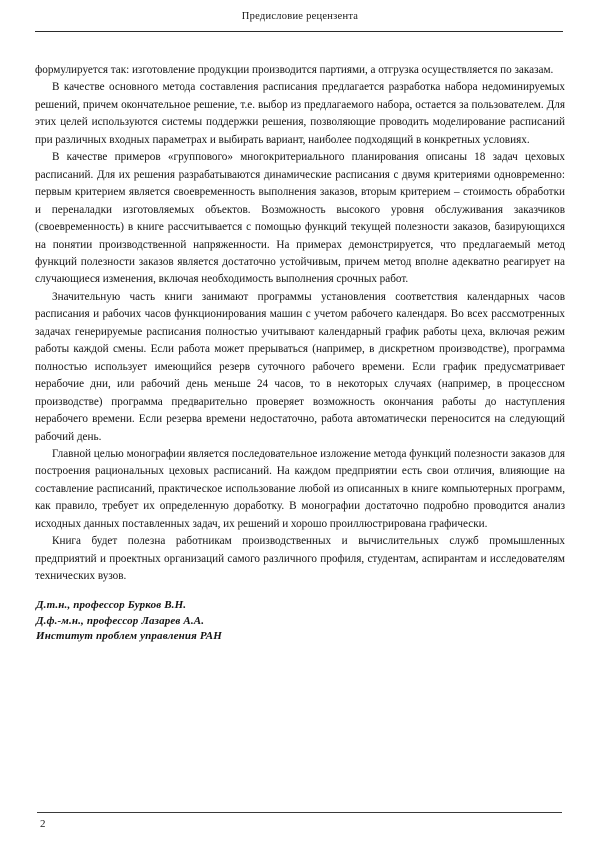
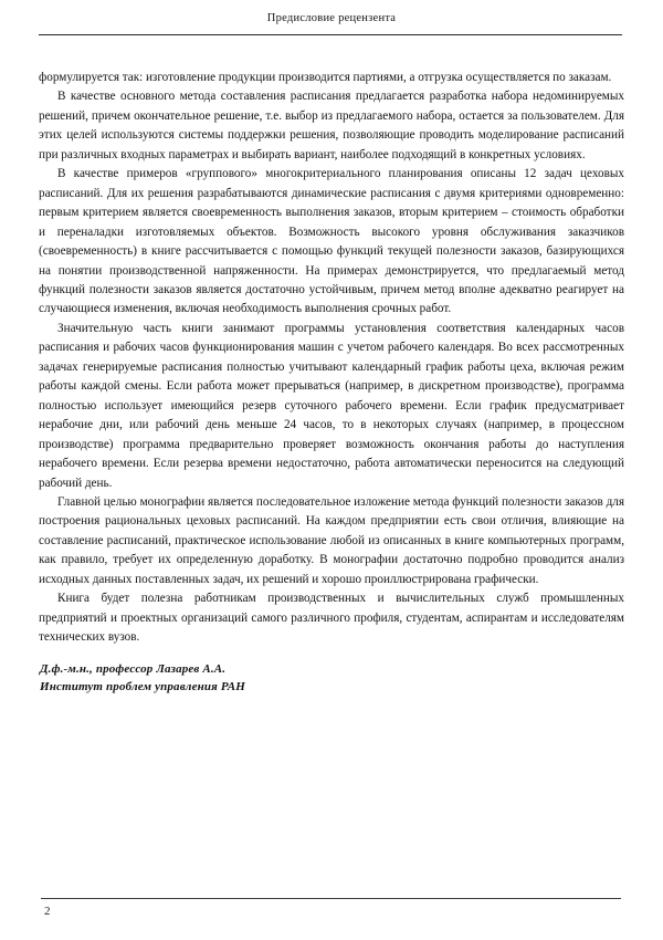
  Предисловие рецензента
  формулируется так: изготовление продукции производится партиями, а отгрузка осуществляется по заказам.
  В качестве основного метода составления расписания предлагается разработка набора недоминируемых решений, причем окончательное решение, т.е. выбор из предлагаемого набора, остается за пользователем. Для этих целей используются системы поддержки решения, позволяющие проводить моделирование расписаний при различных входных параметрах и выбирать вариант, наиболее подходящий в конкретных условиях.
- В качестве примеров «группового» многокритериального планирования описаны 18 задач цеховых расписаний. Для их решения разрабатываются динамические расписания с двумя критериями одновременно: первым критерием является своевременность выполнения заказов, вторым критерием – стоимость обработки и переналадки изготовляемых объектов. Возможность высокого уровня обслуживания заказчиков (своевременность) в книге рассчитывается с помощью функций текущей полезности заказов, базирующихся на понятии производственной напряженности. На примерах демонстрируется, что предлагаемый метод функций полезности заказов является достаточно устойчивым, причем метод вполне адекватно реагирует на случающиеся изменения, включая необходимость выполнения срочных работ.
+ В качестве примеров «группового» многокритериального планирования описаны 12 задач цеховых расписаний. Для их решения разрабатываются динамические расписания с двумя критериями одновременно: первым критерием является своевременность выполнения заказов, вторым критерием – стоимость обработки и переналадки изготовляемых объектов. Возможность высокого уровня обслуживания заказчиков (своевременность) в книге рассчитывается с помощью функций текущей полезности заказов, базирующихся на понятии производственной напряженности. На примерах демонстрируется, что предлагаемый метод функций полезности заказов является достаточно устойчивым, причем метод вполне адекватно реагирует на случающиеся изменения, включая необходимость выполнения срочных работ.
  Значительную часть книги занимают программы установления соответствия календарных часов расписания и рабочих часов функционирования машин с учетом рабочего календаря. Во всех рассмотренных задачах генерируемые расписания полностью учитывают календарный график работы цеха, включая режим работы каждой смены. Если работа может прерываться (например, в дискретном производстве), программа полностью использует имеющийся резерв суточного рабочего времени. Если график предусматривает нерабочие дни, или рабочий день меньше 24 часов, то в некоторых случаях (например, в процессном производстве) программа предварительно проверяет возможность окончания работы до наступления нерабочего времени. Если резерва времени недостаточно, работа автоматически переносится на следующий рабочий день.
  Главной целью монографии является последовательное изложение метода функций полезности заказов для построения рациональных цеховых расписаний. На каждом предприятии есть свои отличия, влияющие на составление расписаний, практическое использование любой из описанных в книге компьютерных программ, как правило, требует их определенную доработку. В монографии достаточно подробно проводится анализ исходных данных поставленных задач, их решений и хорошо проиллюстрирована графически.
  Книга будет полезна работникам производственных и вычислительных служб промышленных предприятий и проектных организаций самого различного профиля, студентам, аспирантам и исследователям технических вузов.
- Д.т.н., профессор Бурков В.Н.
  Д.ф.-м.н., профессор Лазарев А.А.
  Институт проблем управления РАН
  2
